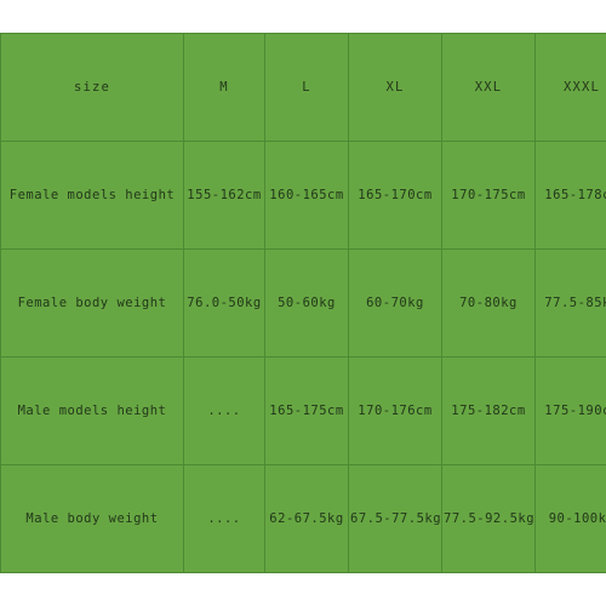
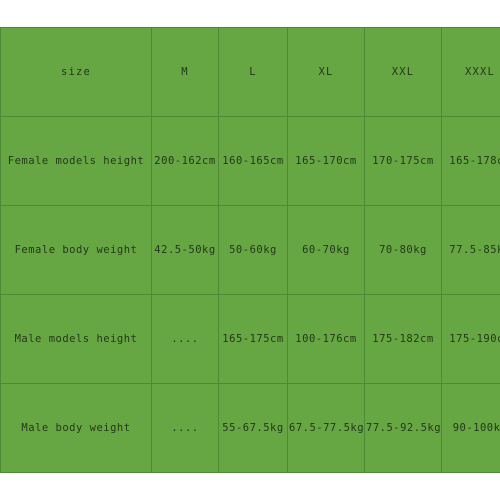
  size	M	L	XL	XXL	XXXL
- Female models height	155-162cm	160-165cm	165-170cm	170-175cm	165-178
+ Female models height	200-162cm	160-165cm	165-170cm	170-175cm	165-178
- Female body weight	76.0-50kg	50-60kg	60-70kg	70-80kg	77.5-85
+ Female body weight	42.5-50kg	50-60kg	60-70kg	70-80kg	77.5-85
- Male models height	....	165-175cm	170-176cm	175-182cm	175-190
+ Male models height	....	165-175cm	100-176cm	175-182cm	175-190
- Male body weight	....	62-67.5kg	67.5-77.5kg	77.5-92.5kg	90-100k
+ Male body weight	....	55-67.5kg	67.5-77.5kg	77.5-92.5kg	90-100k
